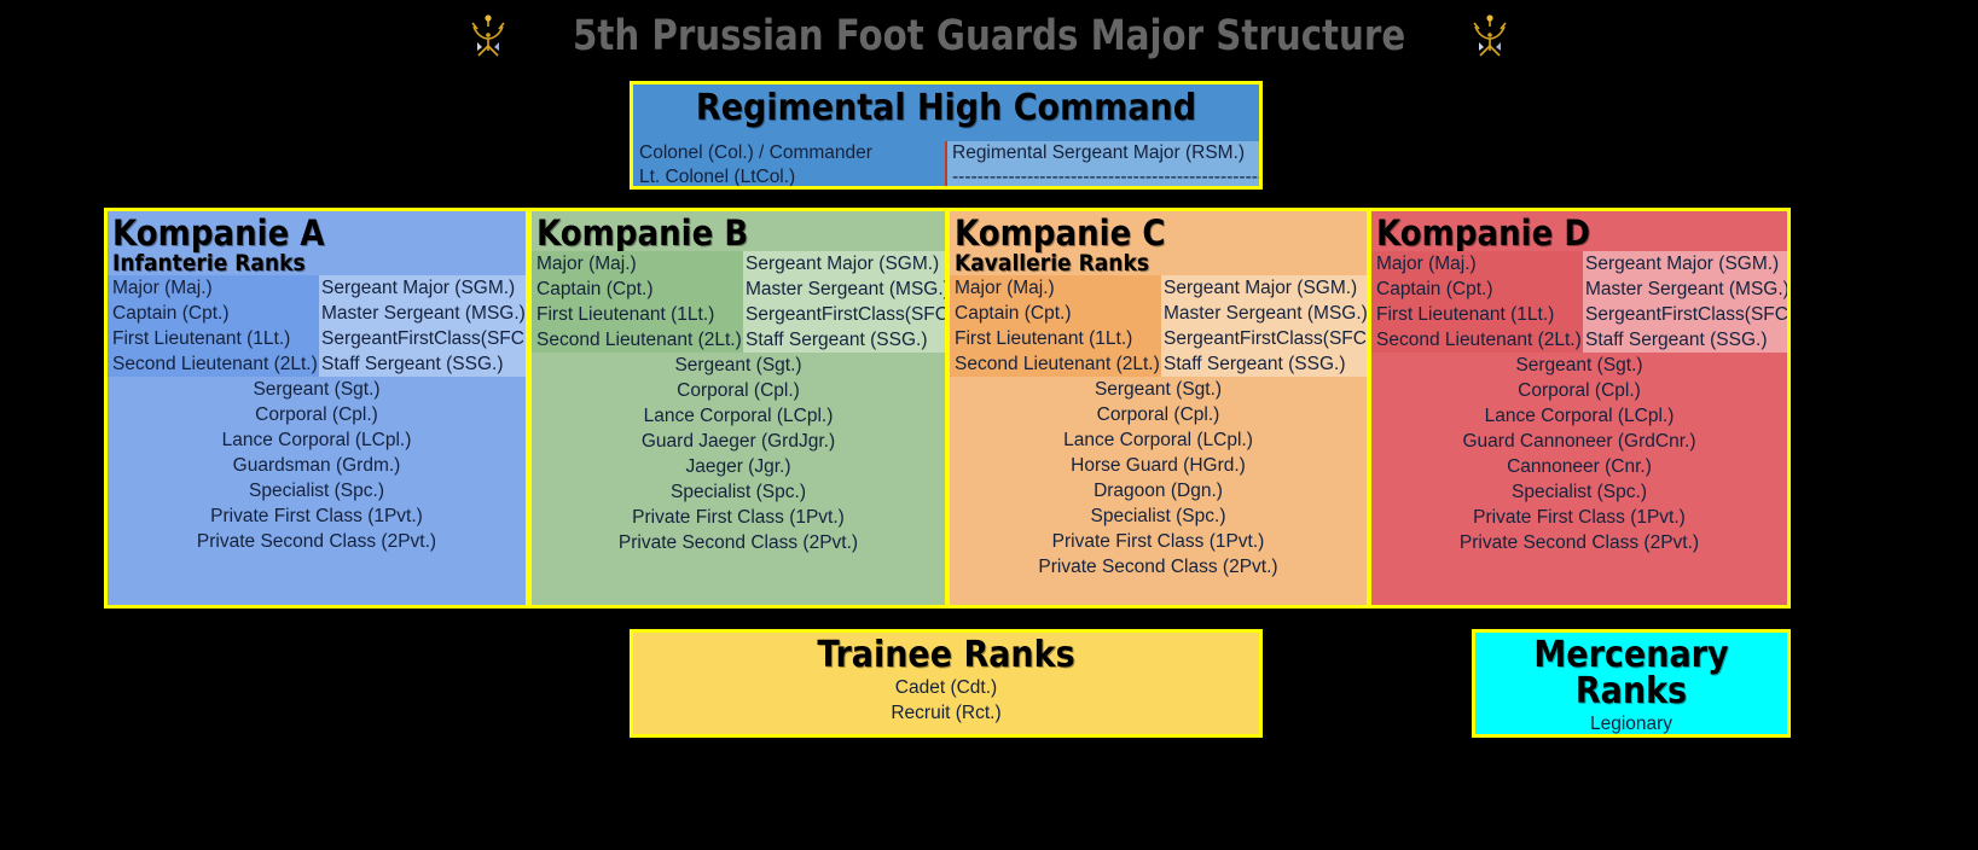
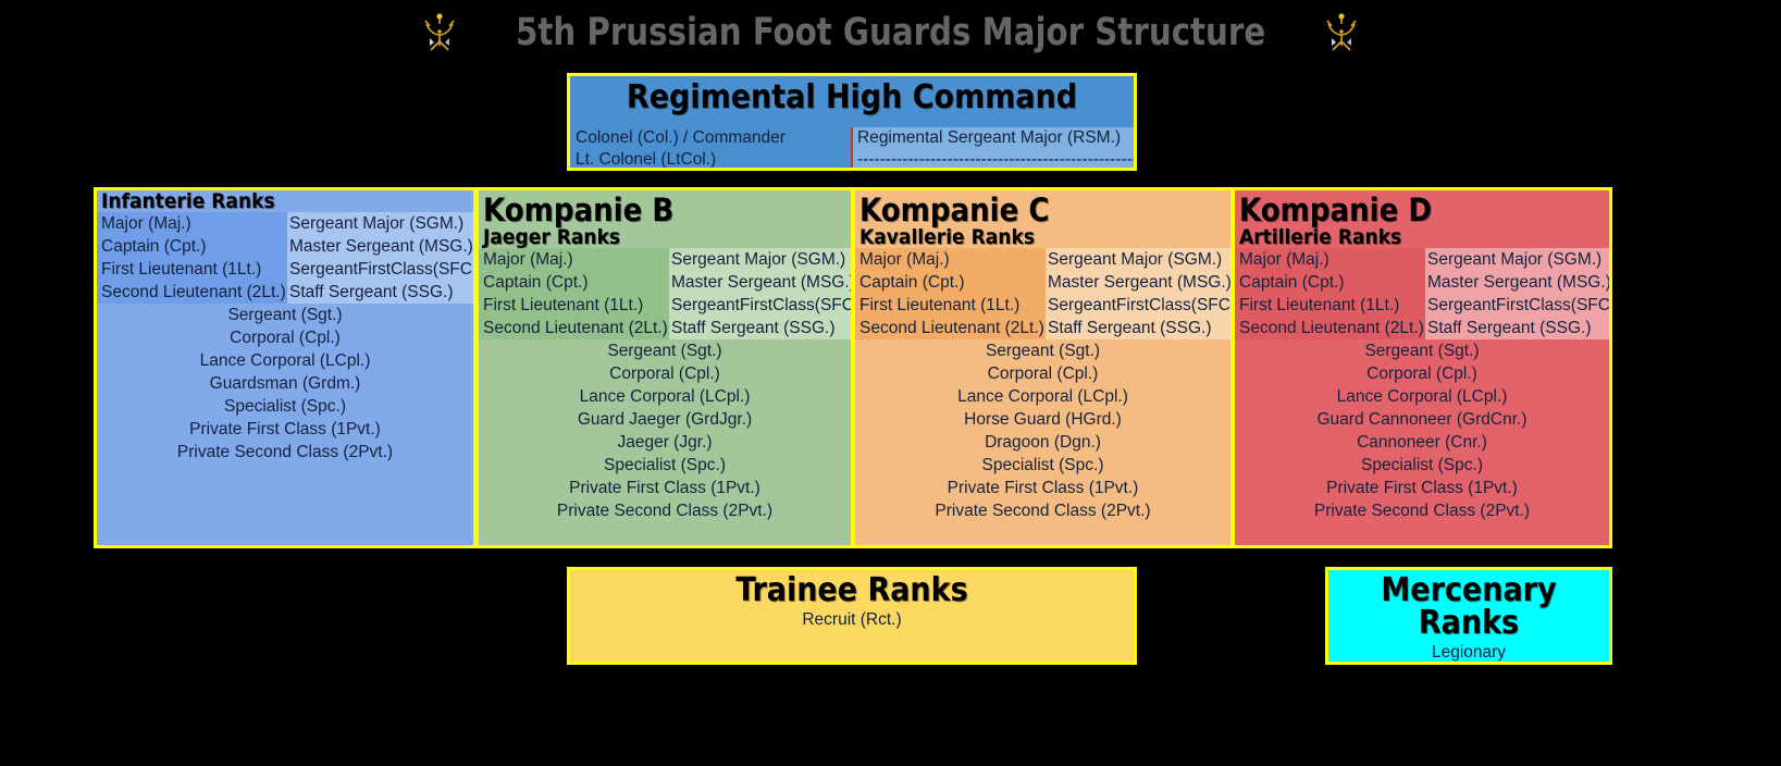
  5th Prussian Foot Guards Major Structure
  Regimental High Command
  Colonel (Col.) / Commander
  Lt. Colonel (LtCol.)
  Regimental Sergeant Major (RSM.)
  -------------------------------------------------
- Kompanie A
  Infanterie Ranks
  Major (Maj.)
  Captain (Cpt.)
  First Lieutenant (1Lt.)
  Second Lieutenant (2Lt.)
  Sergeant Major (SGM.)
  Master Sergeant (MSG.)
  SergeantFirstClass(SFC
  Staff Sergeant (SSG.)
  Sergeant (Sgt.)
  Corporal (Cpl.)
  Lance Corporal (LCpl.)
  Guardsman (Grdm.)
  Specialist (Spc.)
  Private First Class (1Pvt.)
  Private Second Class (2Pvt.)
  Kompanie B
+ Jaeger Ranks
  Major (Maj.)
  Captain (Cpt.)
  First Lieutenant (1Lt.)
  Second Lieutenant (2Lt.)
  Sergeant Major (SGM.)
  Master Sergeant (MSG.
  SergeantFirstClass(SFC
  Staff Sergeant (SSG.)
  Sergeant (Sgt.)
  Corporal (Cpl.)
  Lance Corporal (LCpl.)
  Guard Jaeger (GrdJgr.)
  Jaeger (Jgr.)
  Specialist (Spc.)
  Private First Class (1Pvt.)
  Private Second Class (2Pvt.)
  Kompanie C
  Kavallerie Ranks
  Major (Maj.)
  Captain (Cpt.)
  First Lieutenant (1Lt.)
  Second Lieutenant (2Lt.)
  Sergeant Major (SGM.)
  Master Sergeant (MSG.)
  SergeantFirstClass(SFC
  Staff Sergeant (SSG.)
  Sergeant (Sgt.)
  Corporal (Cpl.)
  Lance Corporal (LCpl.)
  Horse Guard (HGrd.)
  Dragoon (Dgn.)
  Specialist (Spc.)
  Private First Class (1Pvt.)
  Private Second Class (2Pvt.)
  Kompanie D
+ Artillerie Ranks
  Major (Maj.)
  Captain (Cpt.)
  First Lieutenant (1Lt.)
  Second Lieutenant (2Lt.)
  Sergeant Major (SGM.)
  Master Sergeant (MSG.)
  SergeantFirstClass(SFC
  Staff Sergeant (SSG.)
  Sergeant (Sgt.)
  Corporal (Cpl.)
  Lance Corporal (LCpl.)
  Guard Cannoneer (GrdCnr.)
  Cannoneer (Cnr.)
  Specialist (Spc.)
  Private First Class (1Pvt.)
  Private Second Class (2Pvt.)
  Trainee Ranks
- Cadet (Cdt.)
  Recruit (Rct.)
  Mercenary Ranks
  Legionary
